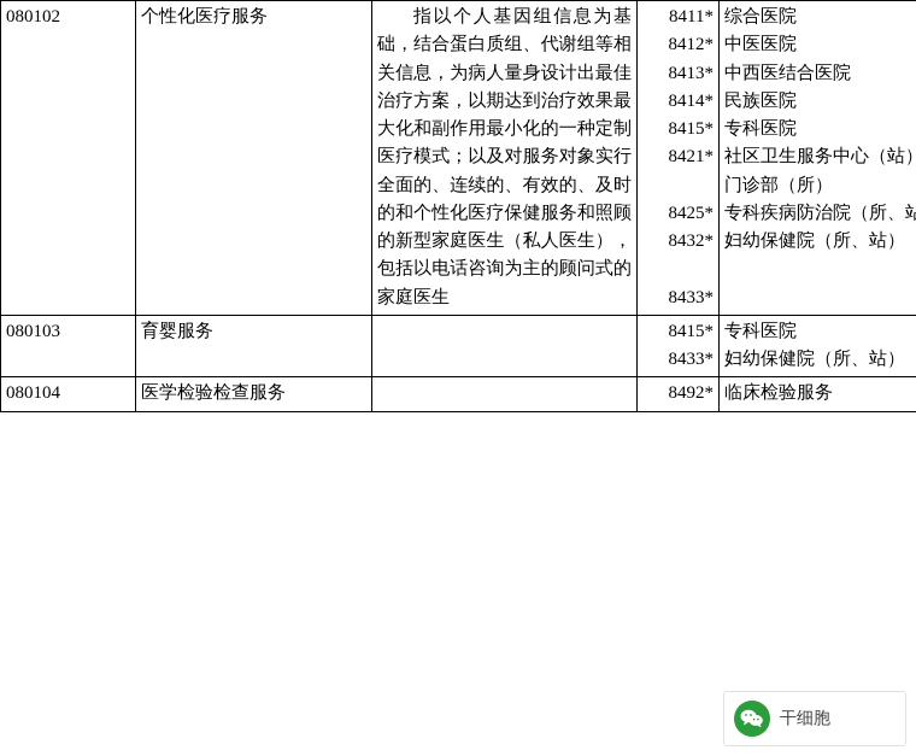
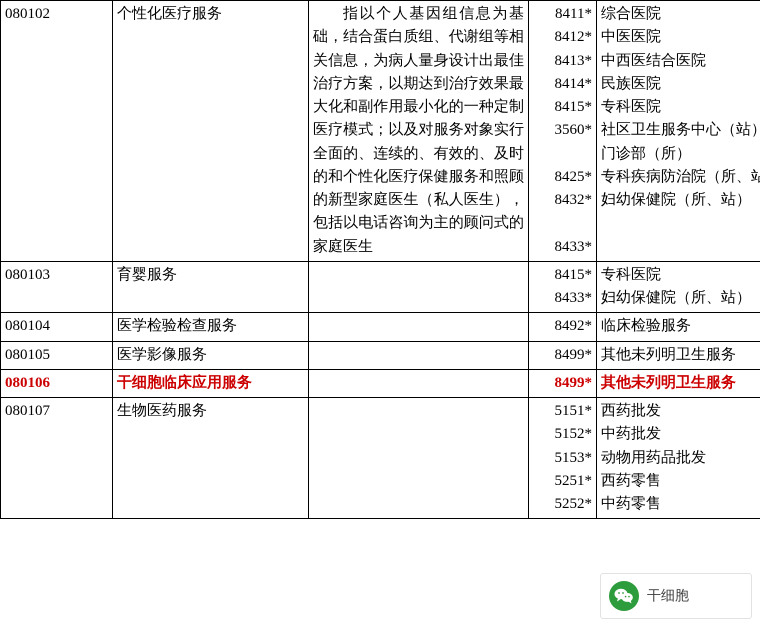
- 080102	个性化医疗服务	指以个人基因组信息为基础，结合蛋白质组、代谢组等相关信息，为病人量身设计出最佳治疗方案，以期达到治疗效果最大化和副作用最小化的一种定制医疗模式；以及对服务对象实行全面的、连续的、有效的、及时的和个性化医疗保健服务和照顾的新型家庭医生（私人医生），包括以电话咨询为主的顾问式的家庭医生	8411* 8412* 8413* 8414* 8415* 8421* 8425* 8432* 8433*	综合医院 中医医院 中西医结合医院 民族医院 专科医院 社区卫生服务中心（站） 门诊部（所） 专科疾病防治院（所、站 妇幼保健院（所、站）
+ 080102	个性化医疗服务	指以个人基因组信息为基础，结合蛋白质组、代谢组等相关信息，为病人量身设计出最佳治疗方案，以期达到治疗效果最大化和副作用最小化的一种定制医疗模式；以及对服务对象实行全面的、连续的、有效的、及时的和个性化医疗保健服务和照顾的新型家庭医生（私人医生），包括以电话咨询为主的顾问式的家庭医生	8411* 8412* 8413* 8414* 8415* 3560* 8425* 8432* 8433*	综合医院 中医医院 中西医结合医院 民族医院 专科医院 社区卫生服务中心（站） 门诊部（所） 专科疾病防治院（所、站 妇幼保健院（所、站）
  080103	育婴服务		8415* 8433*	专科医院 妇幼保健院（所、站）
  080104	医学检验检查服务		8492*	临床检验服务
+ 080105	医学影像服务		8499*	其他未列明卫生服务
+ 080106	干细胞临床应用服务		8499*	其他未列明卫生服务
+ 080107	生物医药服务		5151* 5152* 5153* 5251* 5252*	西药批发 中药批发 动物用药品批发 西药零售 中药零售
  干细胞
